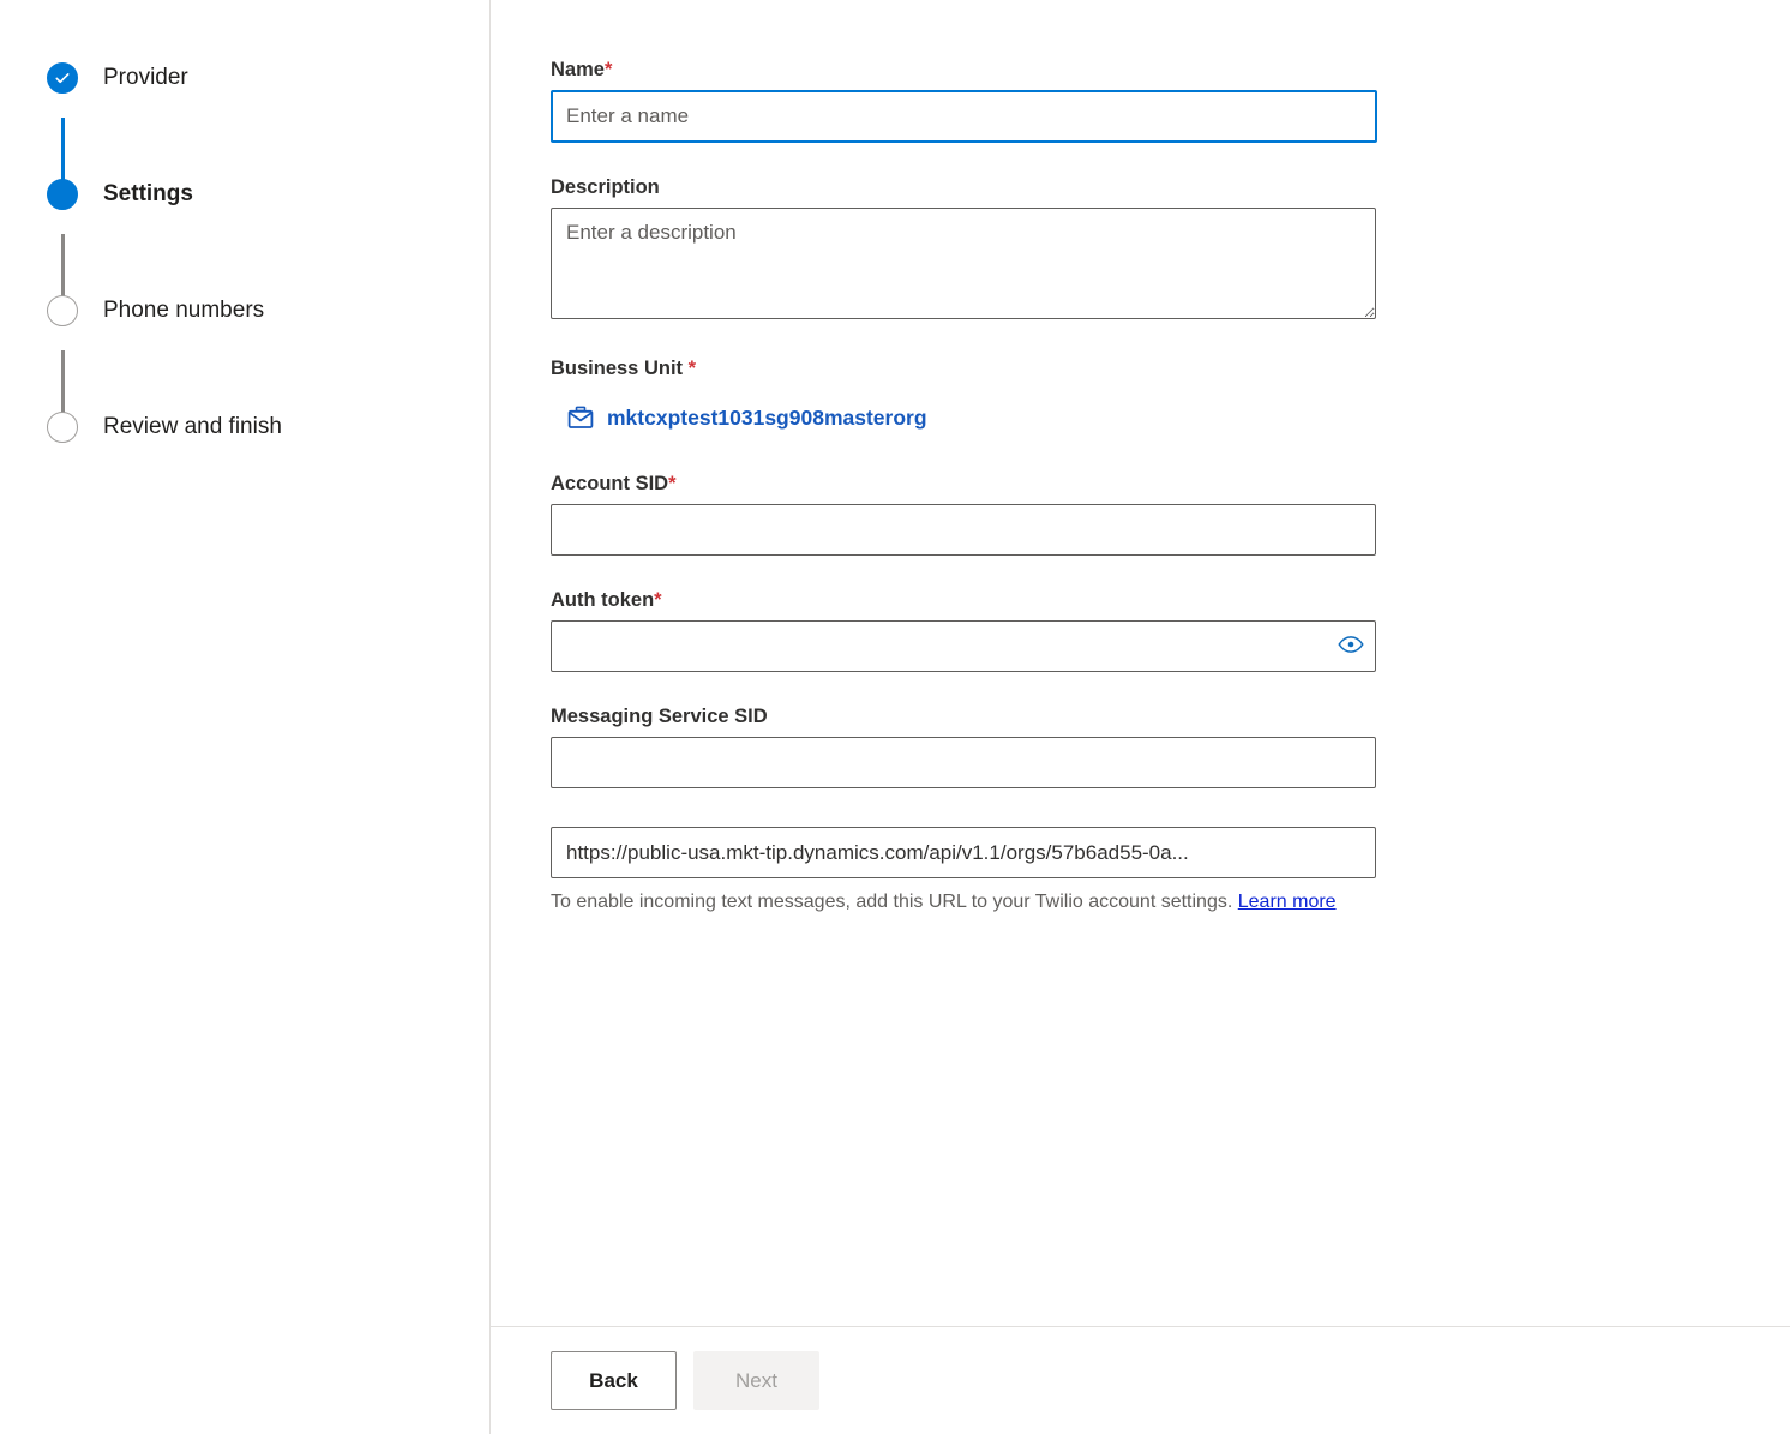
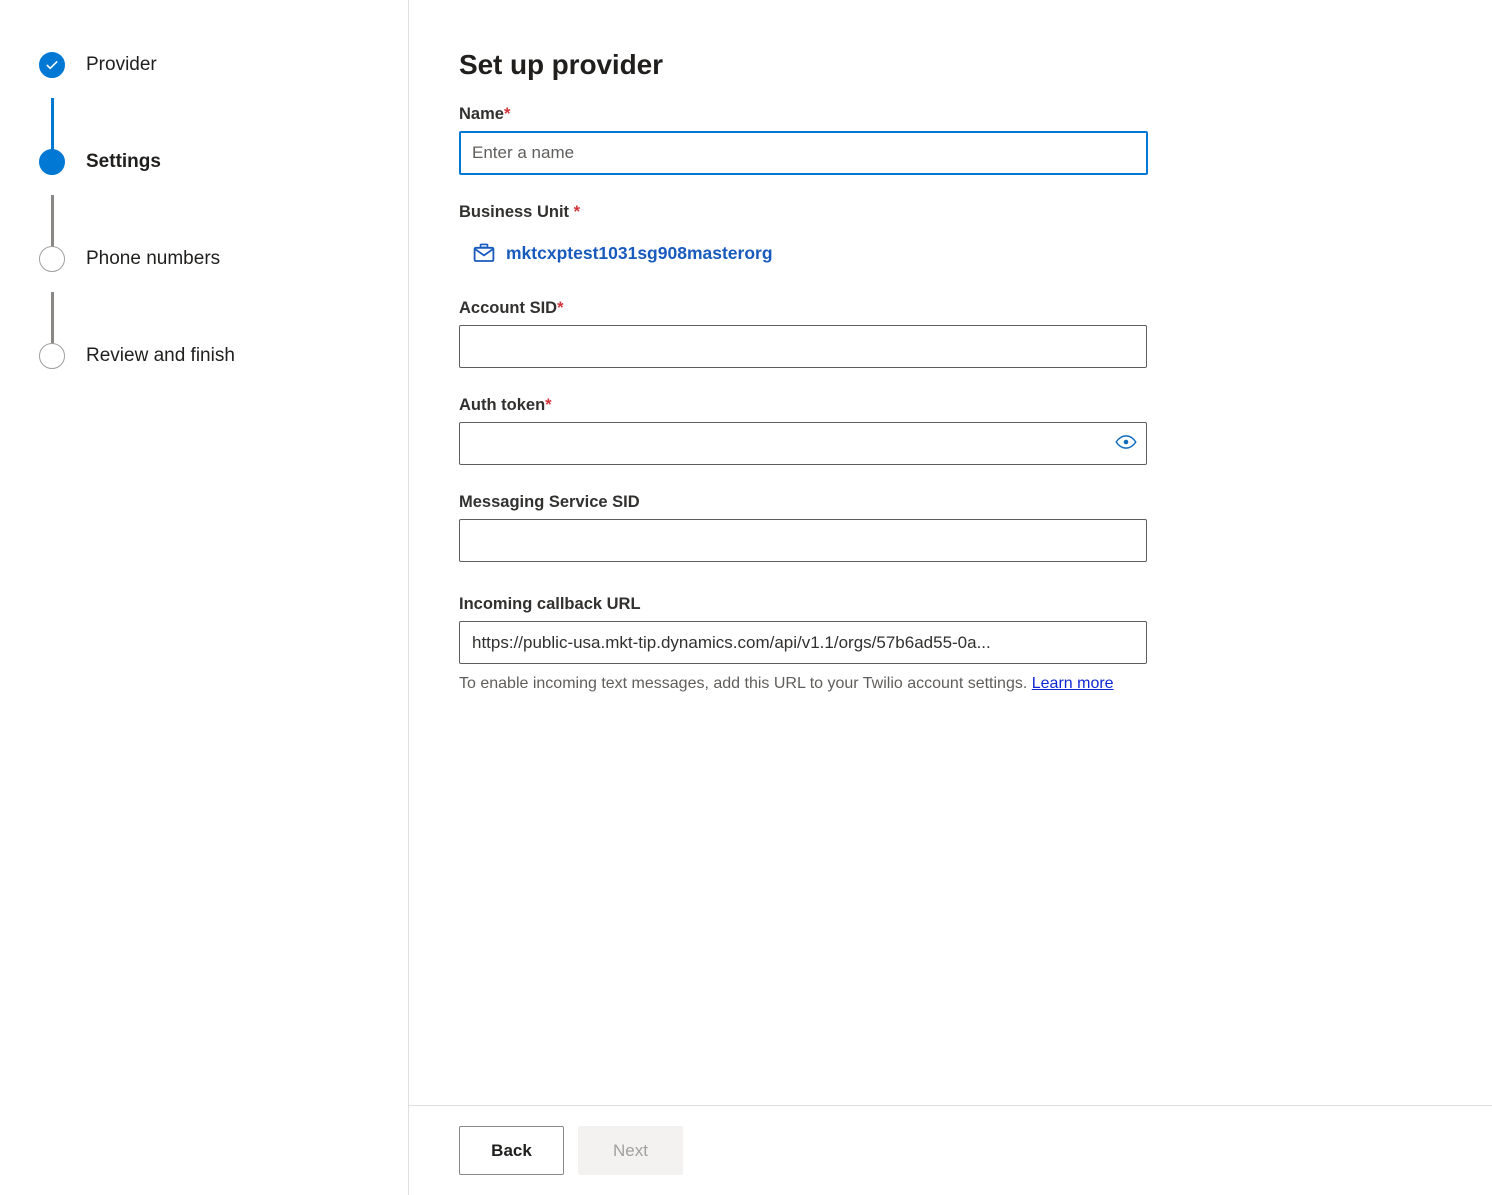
  Provider
  Settings
  Phone numbers
  Review and finish
+ Set up provider
  Name*
  Enter a name
- Description
- Enter a description
  Business Unit *
  mktcxptest1031sg908masterorg
  Account SID*
  Auth token*
  Messaging Service SID
+ Incoming callback URL
  https://public-usa.mkt-tip.dynamics.com/api/v1.1/orgs/57b6ad55-0a...
  To enable incoming text messages, add this URL to your Twilio account settings. Learn more
  Back
  Next
